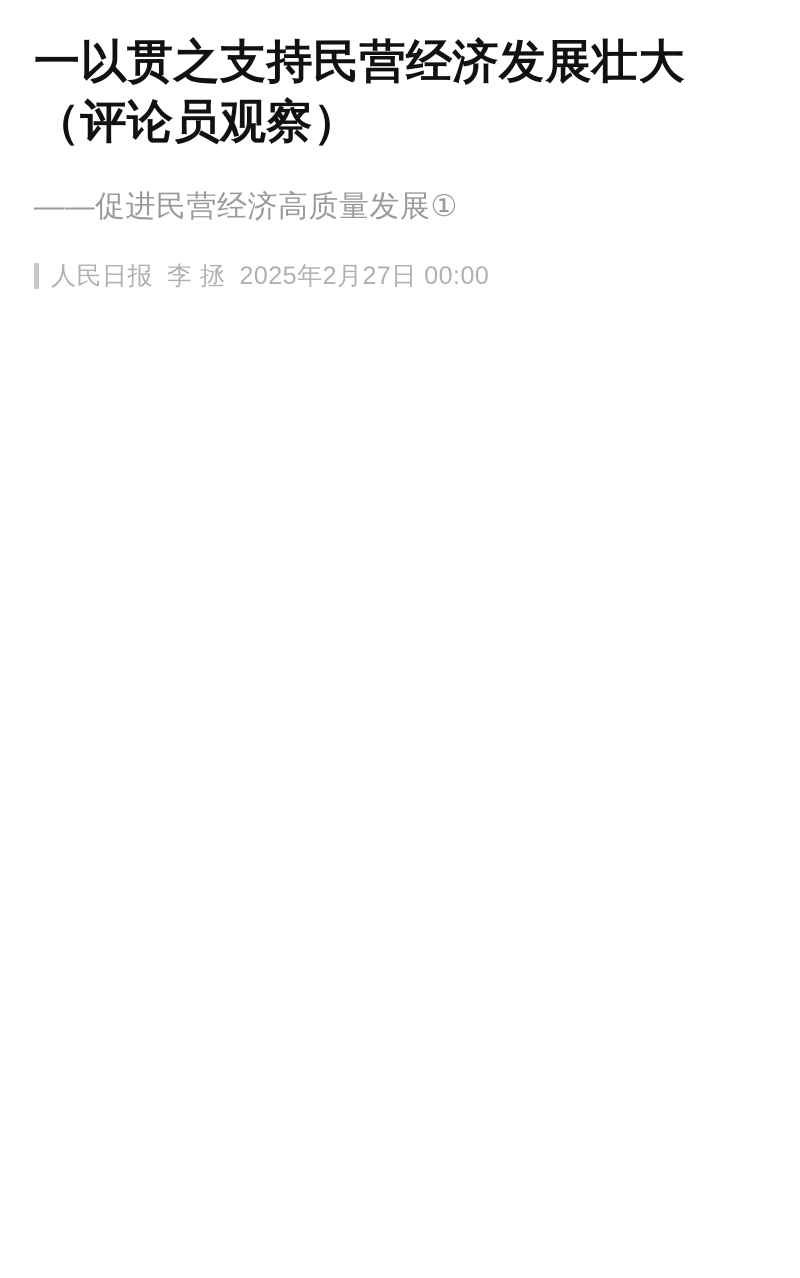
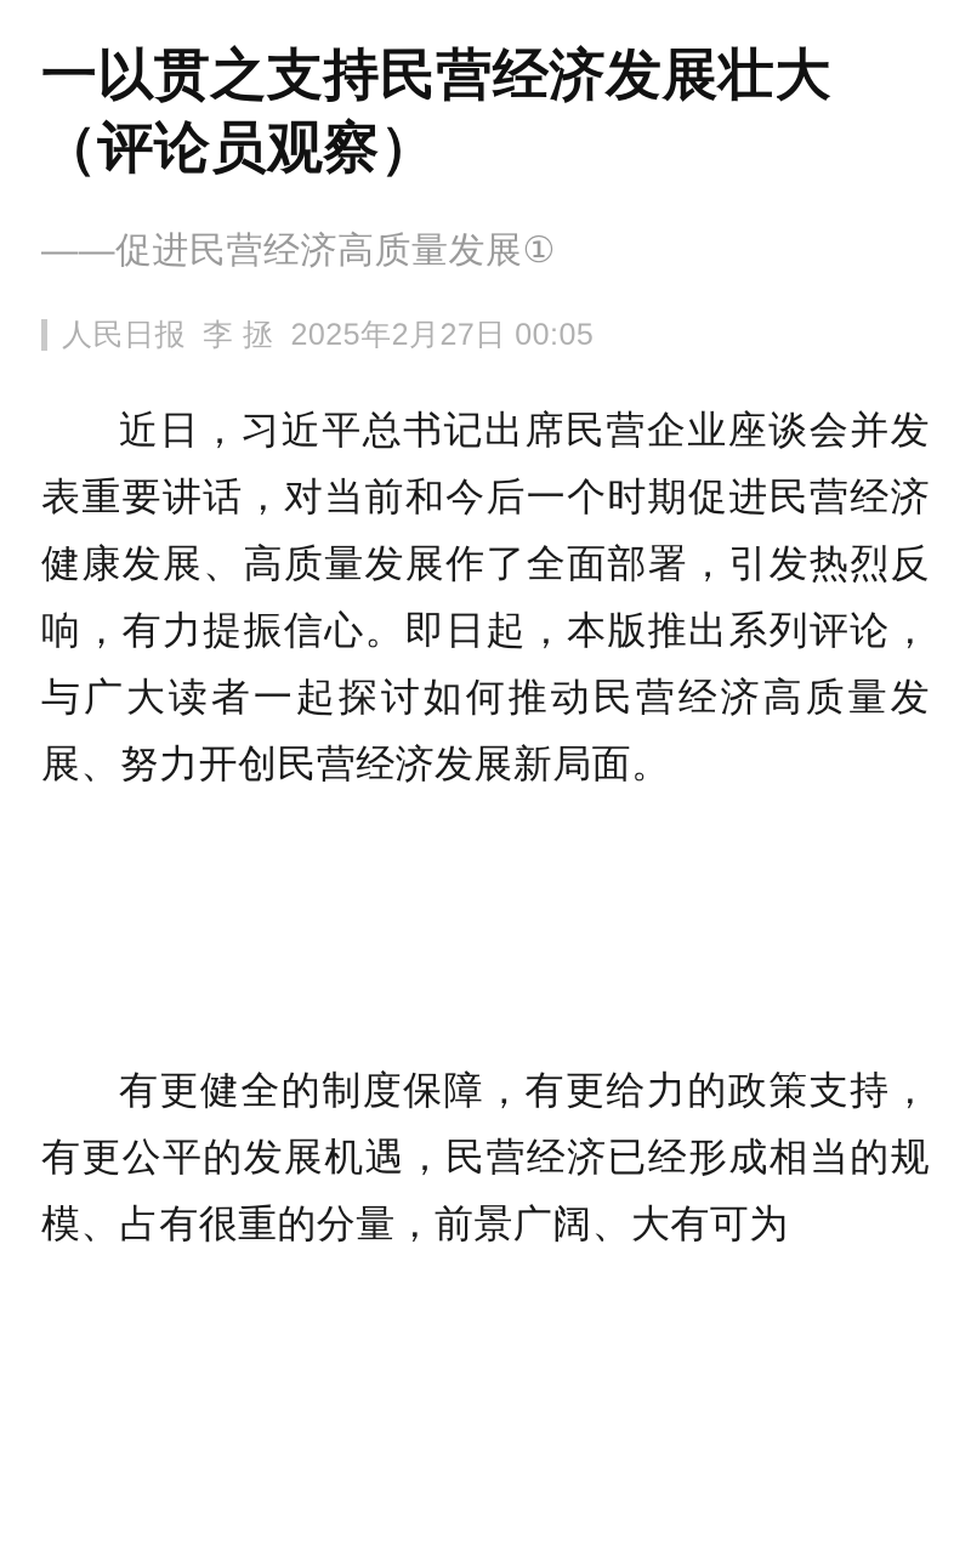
  一以贯之支持民营经济发展壮大（评论员观察）
  ——促进民营经济高质量发展①
  人民日报
  李 拯
- 2025年2月27日 00:00
+ 2025年2月27日 00:05
+ 近日，习近平总书记出席民营企业座谈会并发表重要讲话，对当前和今后一个时期促进民营经济健康发展、高质量发展作了全面部署，引发热烈反响，有力提振信心。即日起，本版推出系列评论，与广大读者一起探讨如何推动民营经济高质量发展、努力开创民营经济发展新局面。
+ 有更健全的制度保障，有更给力的政策支持，有更公平的发展机遇，民营经济已经形成相当的规模、占有很重的分量，前景广阔、大有可为
